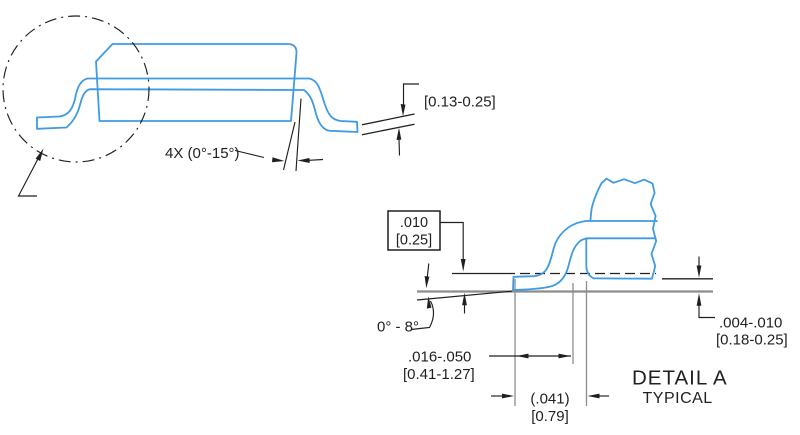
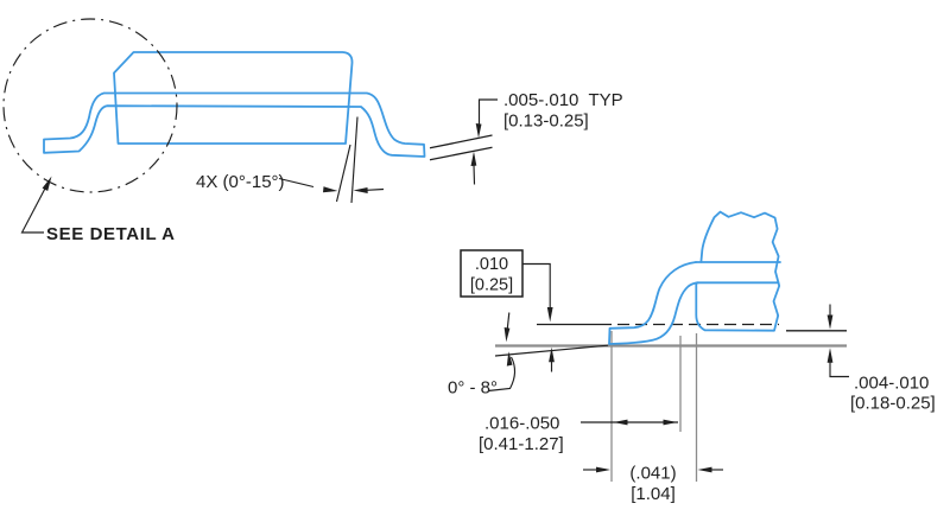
+ SEE DETAIL A
  4X (0°-15°)
+ .005-.010 TYP
  [0.13-0.25]
  .010
  [0.25]
  0° - 8°
  .016-.050
  [0.41-1.27]
  (.041)
- [0.79]
+ [1.04]
  .004-.010
  [0.18-0.25]
- DETAIL A
- TYPICAL
